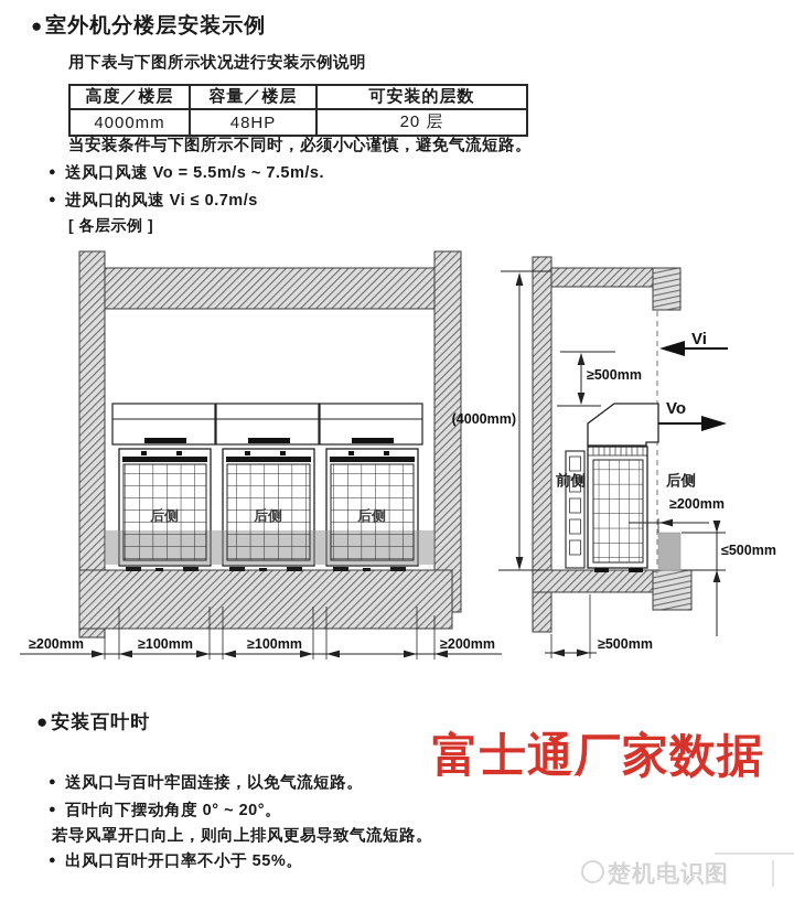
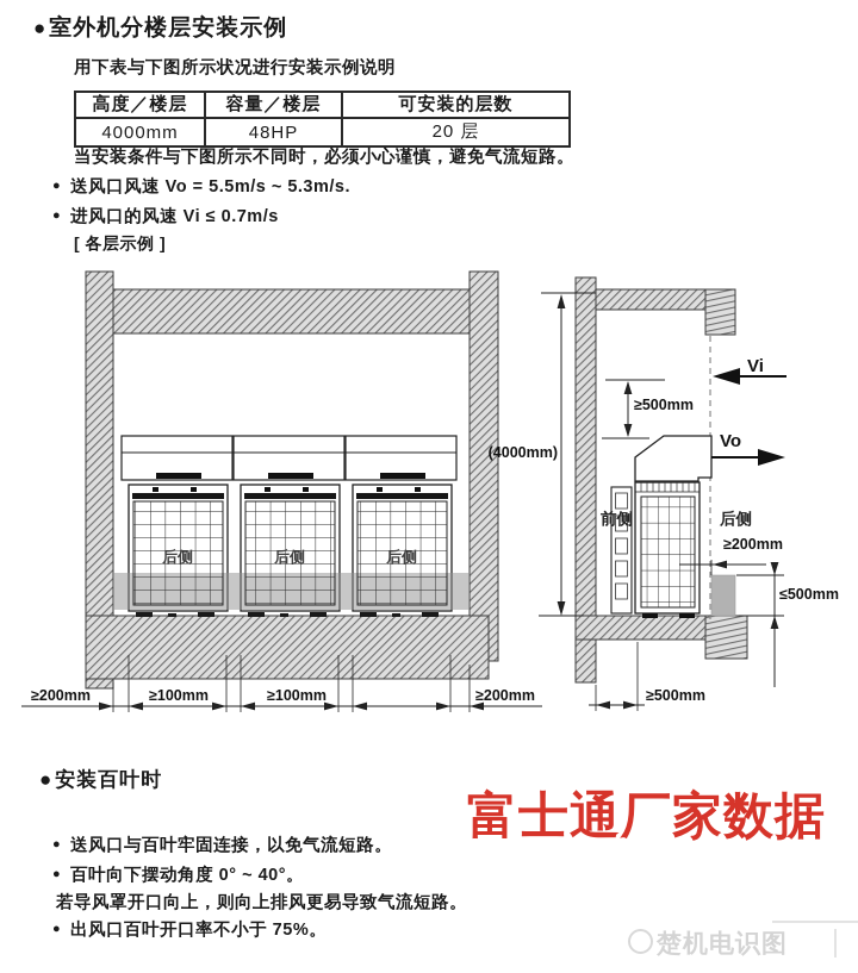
  ●室外机分楼层安装示例
  用下表与下图所示状况进行安装示例说明
  高度／楼层	容量／楼层	可安装的层数
  4000mm	48HP	20 层
  当安装条件与下图所示不同时，必须小心谨慎，避免气流短路。
- ● 送风口风速 Vo = 5.5m/s ~ 7.5m/s.
+ ● 送风口风速 Vo = 5.5m/s ~ 5.3m/s.
  ● 进风口的风速 Vi ≤ 0.7m/s
  [ 各层示例 ]
  后侧
  后侧
  后侧
  ≥200mm
  ≥100mm
  ≥100mm
  ≥200mm
  (4000mm)
  Vi
  Vo
  ≥500mm
  前侧
  后侧
  ≥200mm
  ≤500mm
  ≥500mm
  ●安装百叶时
  ● 送风口与百叶牢固连接，以免气流短路。
- ● 百叶向下摆动角度 0° ~ 20°。
+ ● 百叶向下摆动角度 0° ~ 40°。
  若导风罩开口向上，则向上排风更易导致气流短路。
- ● 出风口百叶开口率不小于 55%。
+ ● 出风口百叶开口率不小于 75%。
  富士通厂家数据
  楚机电识图
